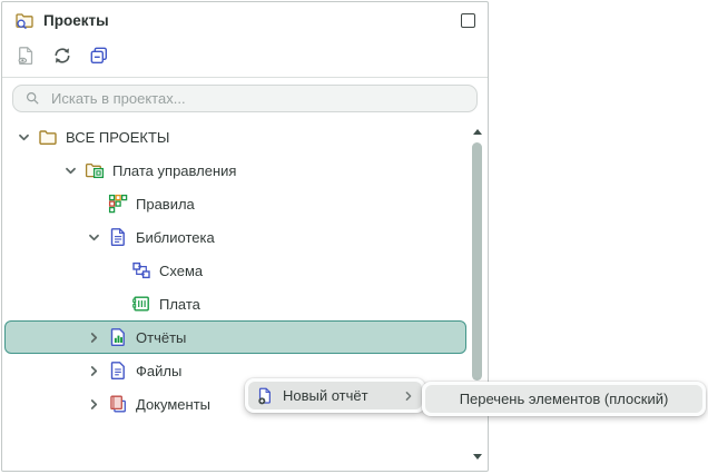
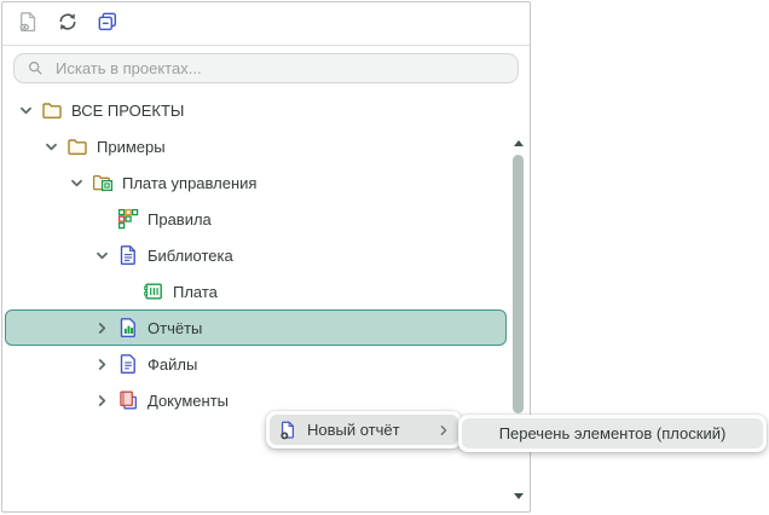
- Проекты
  Искать в проектах...
  ВСЕ ПРОЕКТЫ
+ Примеры
  Плата управления
  Правила
  Библиотека
- Схема
  Плата
  Отчёты
  Файлы
  Документы
  Новый отчёт
  Перечень элементов (плоский)
